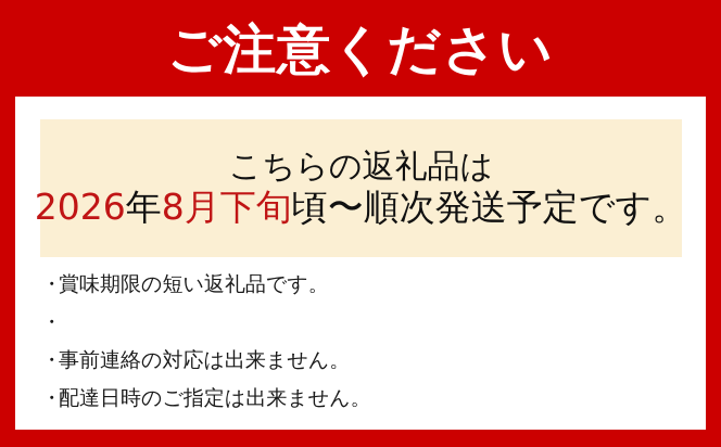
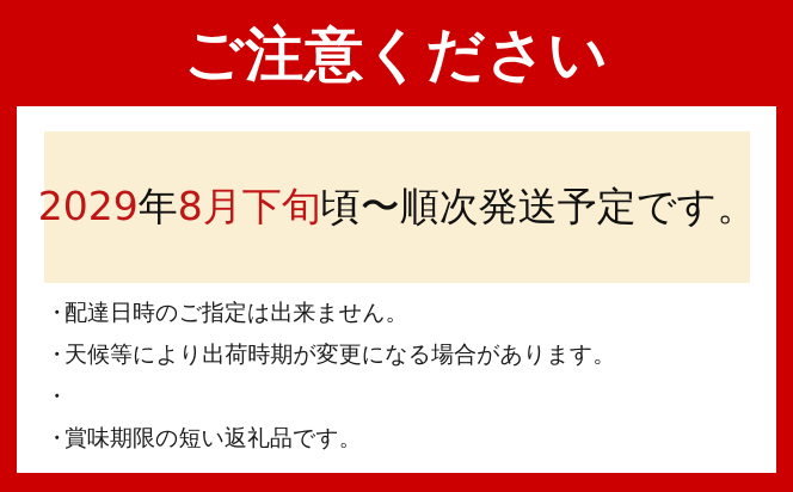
  ご注意ください
- こちらの返礼品は
- 2026年8月下旬頃〜順次発送予定です。
+ 2029年8月下旬頃〜順次発送予定です。
  ・
- 賞味期限の短い返礼品です。
+ 配達日時のご指定は出来ません。
  ・
+ 天候等により出荷時期が変更になる場合があります。
  ・
- 事前連絡の対応は出来ません。
  ・
- 配達日時のご指定は出来ません。
+ 賞味期限の短い返礼品です。
